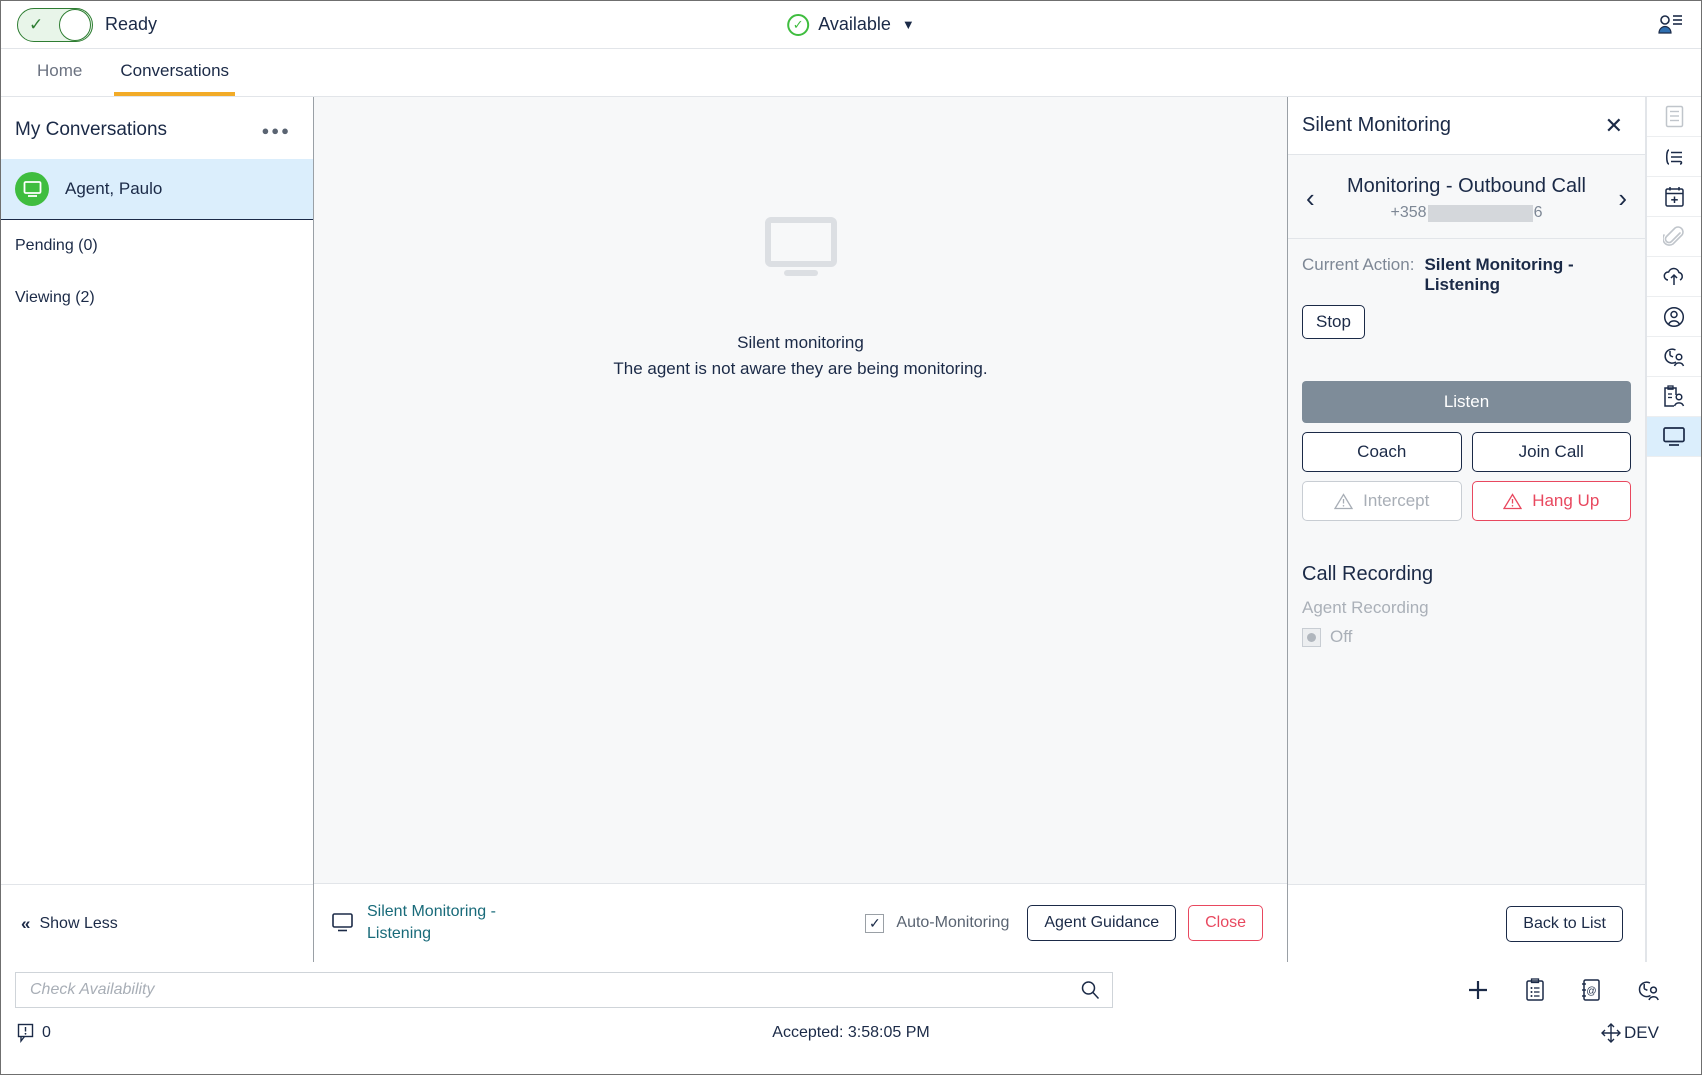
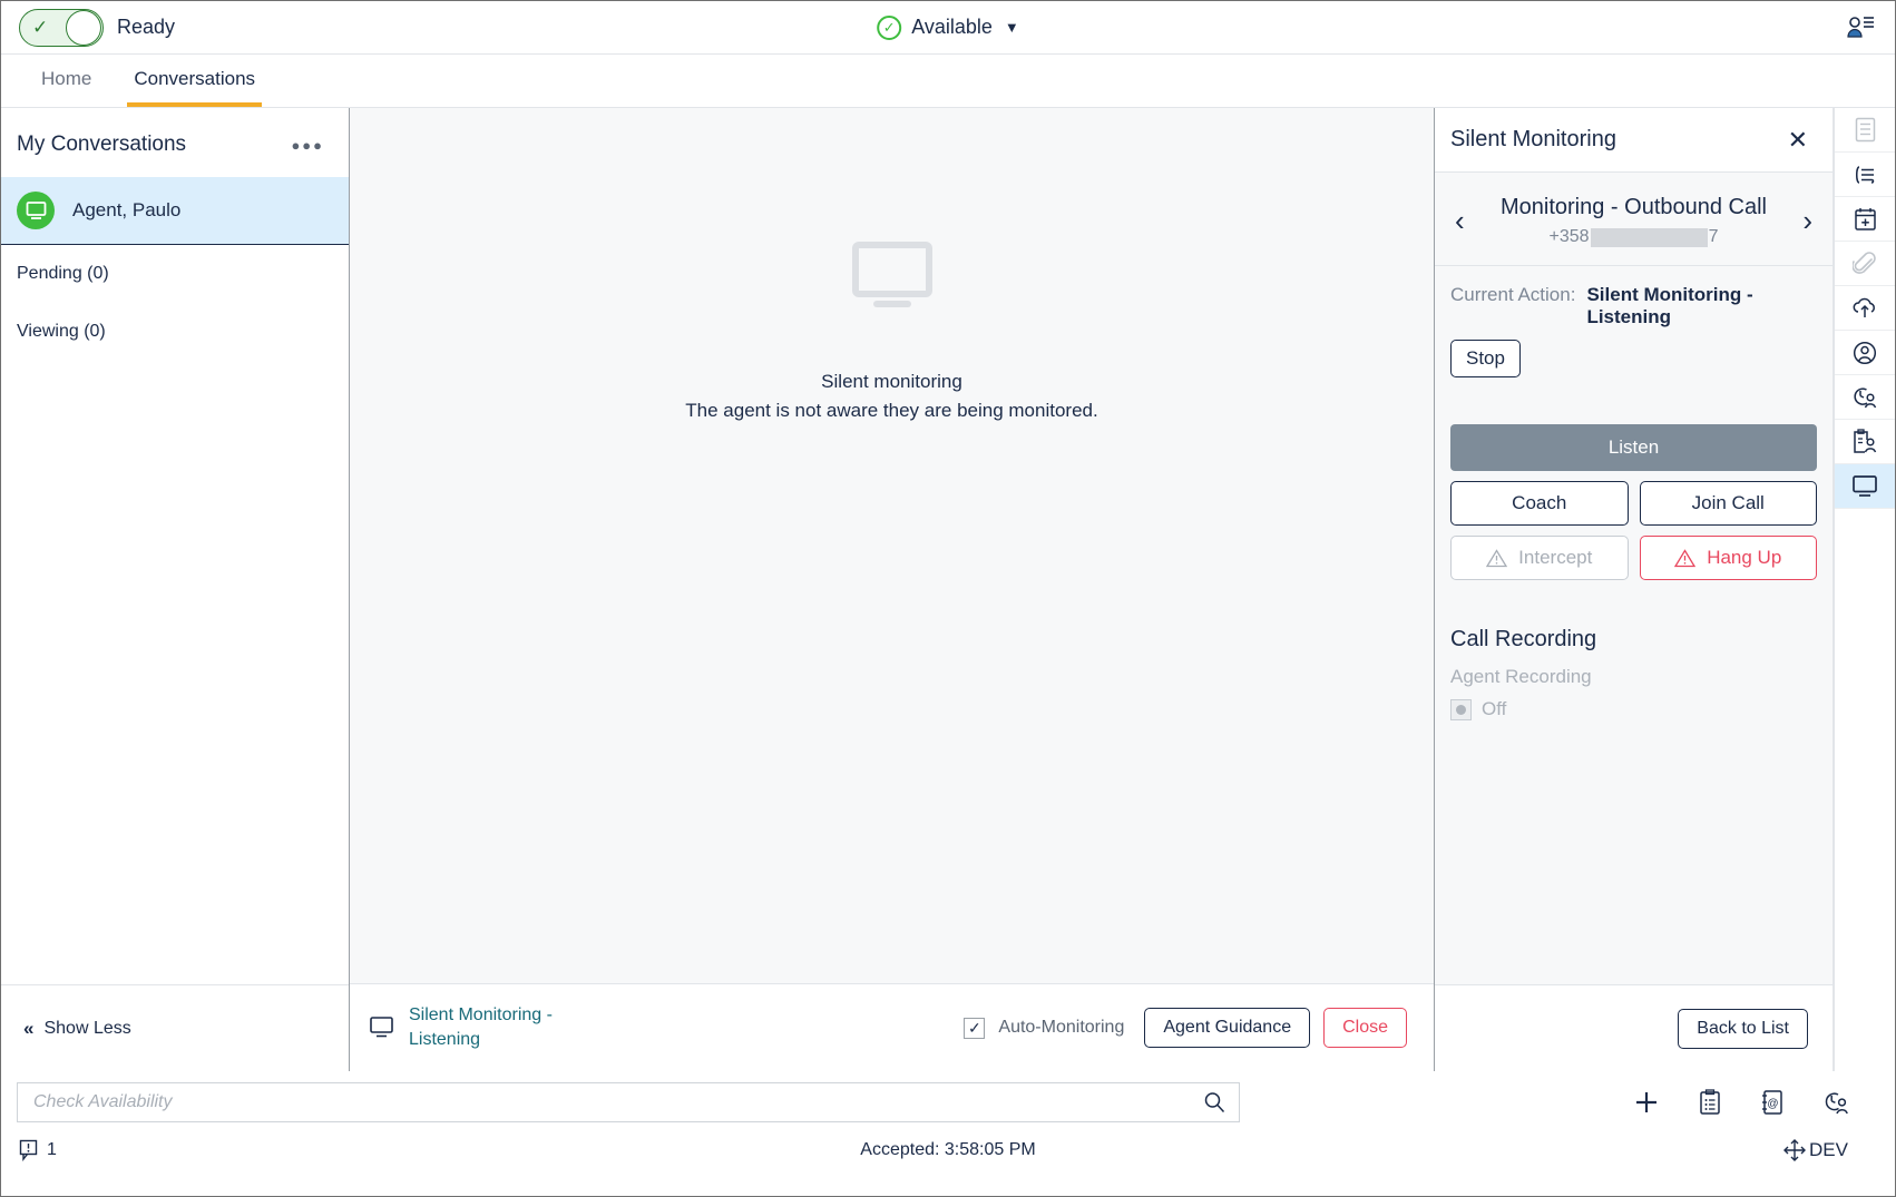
  ✓
  Ready
  ✓
  Available
  ▼
  Home
  Conversations
  My Conversations
  ●●●
  Agent, Paulo
  Pending (0)
- Viewing (2)
+ Viewing (0)
  «
  Show Less
  Silent monitoring
- The agent is not aware they are being monitoring.
+ The agent is not aware they are being monitored.
  Silent Monitoring - Listening
  ✓
  Auto-Monitoring
  Agent Guidance
  Close
  Silent Monitoring
  ✕
  ‹
  Monitoring - Outbound Call
  +358
- 6
+ 7
  ›
  Current Action:
  Silent Monitoring - Listening
  Stop Listen
  Coach
  Join Call
  Intercept
  Hang Up
  Call Recording
  Agent Recording
  Off
  Back to List
  Check Availability
  @
- 0
+ 1
  Accepted: 3:58:05 PM
  DEV
